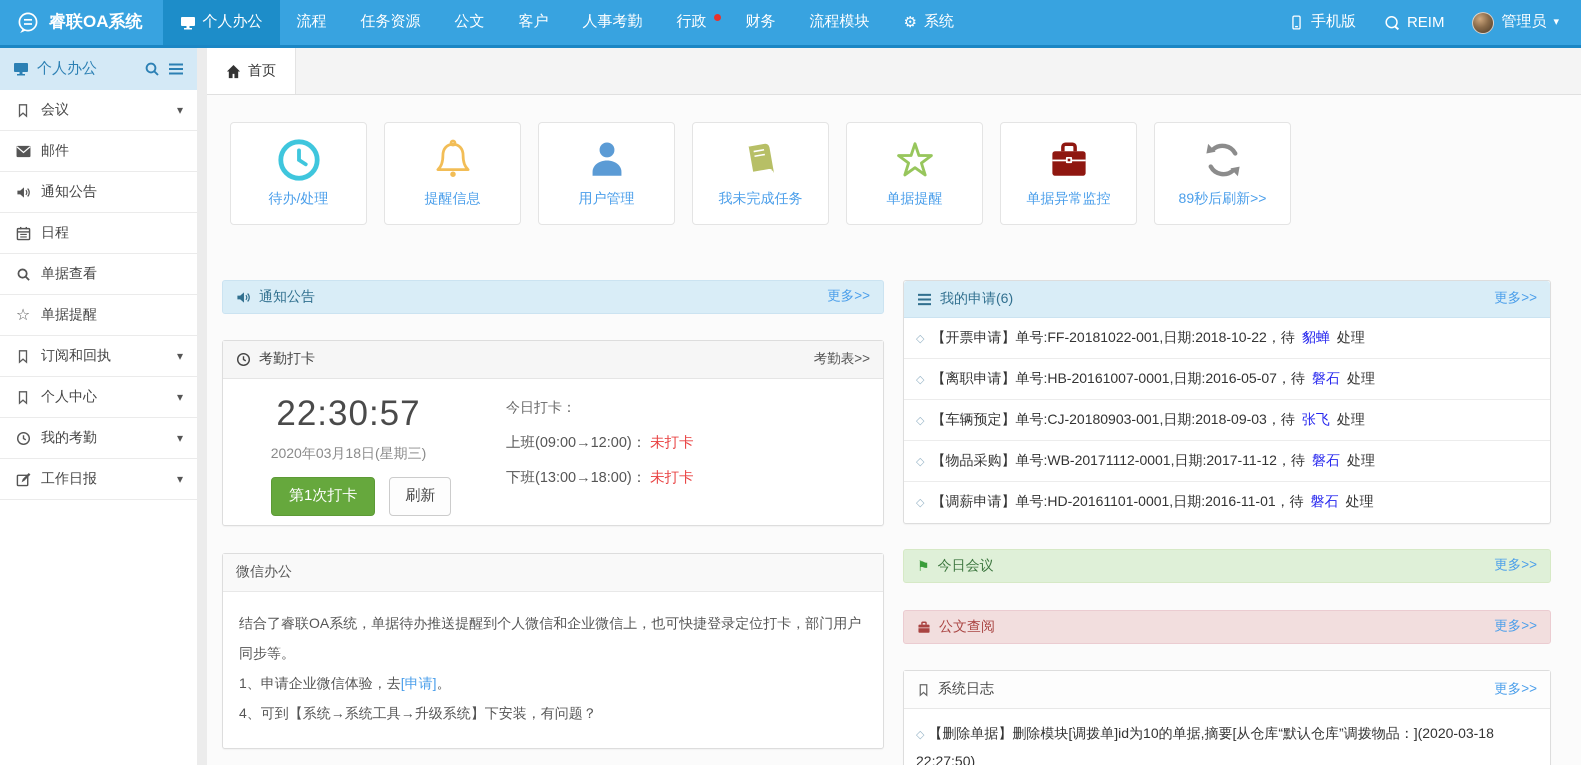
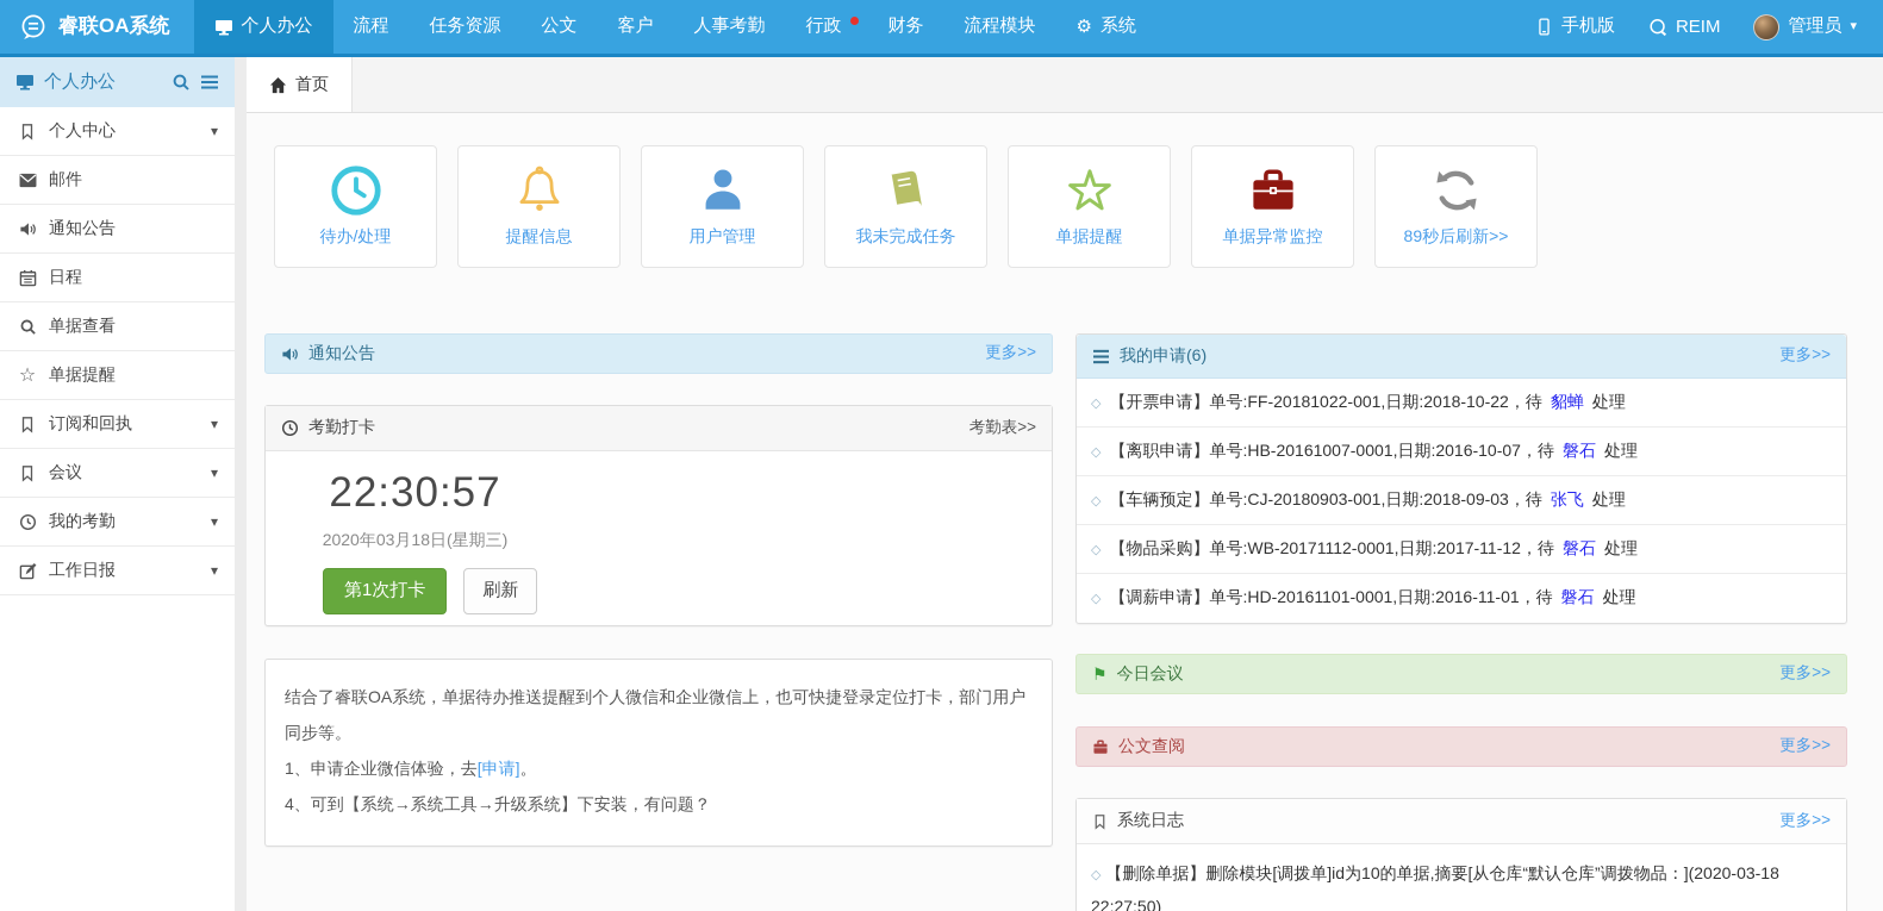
  睿联OA系统
  个人办公
  流程
  任务资源
  公文
  客户
  人事考勤
  行政
  财务
  流程模块
  ⚙
  系统
  手机版
  REIM
  管理员
  ▾
  个人办公
- 会议
+ 个人中心
  ▾
  邮件
  通知公告
  日程
  单据查看
  ☆
  单据提醒
  订阅和回执
  ▾
- 个人中心
+ 会议
  ▾
  我的考勤
  ▾
  工作日报
  ▾
  首页
  待办/处理
  提醒信息
  用户管理
  我未完成任务
  单据提醒
  单据异常监控
  89秒后刷新>>
  通知公告
  更多>>
  考勤打卡
  考勤表>>
  22:30:57
  2020年03月18日(星期三)
  第1次打卡
  刷新
- 今日打卡：
- 上班(09:00→12:00)： 未打卡
- 下班(13:00→18:00)： 未打卡
- 微信办公
  结合了睿联OA系统，单据待办推送提醒到个人微信和企业微信上，也可快捷登录定位打卡，部门用户同步等。
  1、申请企业微信体验，去[申请]。
  4、可到【系统→系统工具→升级系统】下安装，有问题？
  我的申请(6)
  更多>>
  ◇
  【开票申请】单号:FF-20181022-001,日期:2018-10-22，待
  貂蝉
  处理
  ◇
- 【离职申请】单号:HB-20161007-0001,日期:2016-05-07，待
+ 【离职申请】单号:HB-20161007-0001,日期:2016-10-07，待
  磐石
  处理
  ◇
  【车辆预定】单号:CJ-20180903-001,日期:2018-09-03，待
  张飞
  处理
  ◇
  【物品采购】单号:WB-20171112-0001,日期:2017-11-12，待
  磐石
  处理
  ◇
  【调薪申请】单号:HD-20161101-0001,日期:2016-11-01，待
  磐石
  处理
  ⚑
  今日会议
  更多>>
  公文查阅
  更多>>
  系统日志
  更多>>
  ◇ 【删除单据】删除模块[调拨单]id为10的单据,摘要[从仓库“默认仓库”调拨物品：](2020-03-18 22:27:50)
